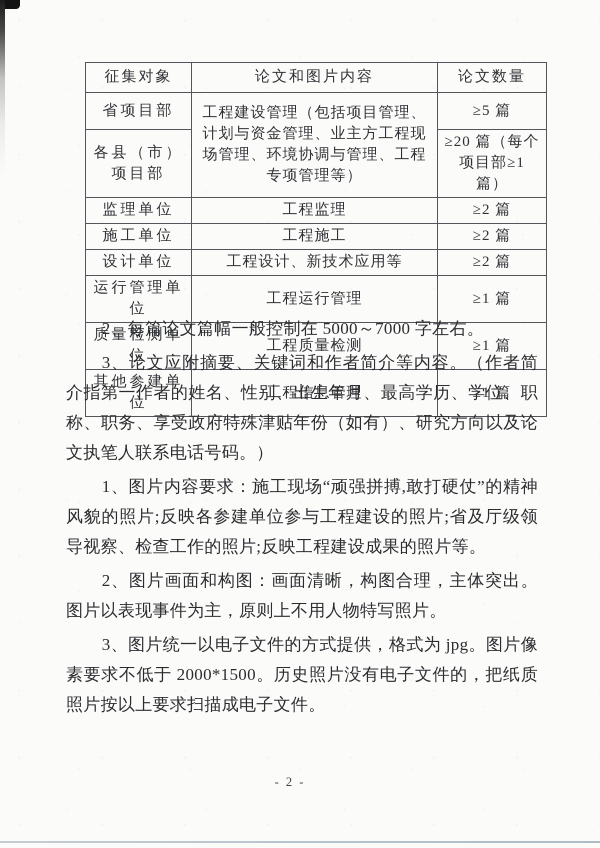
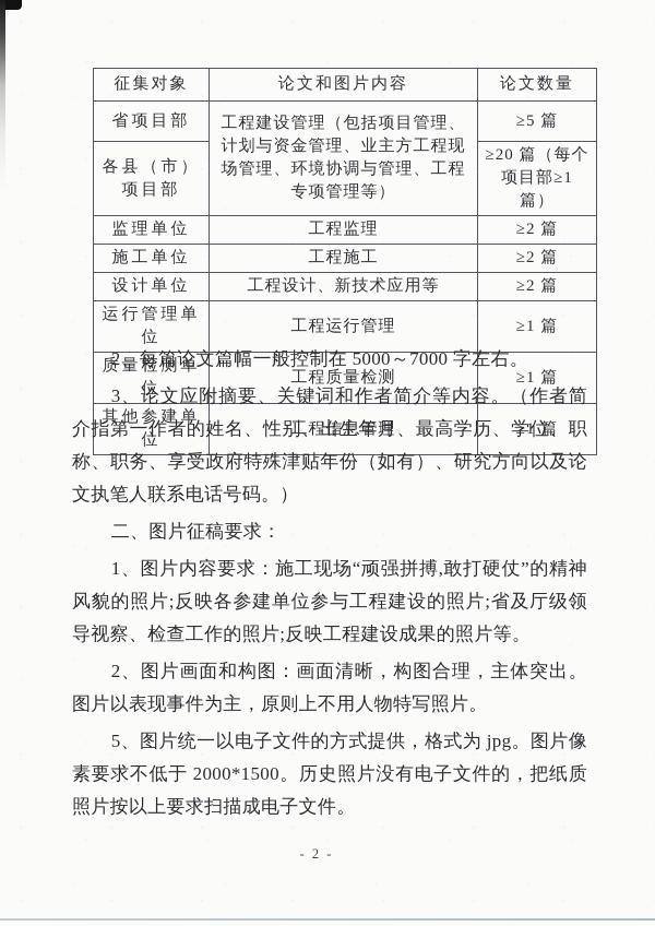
  征集对象	论文和图片内容	论文数量
  省项目部	工程建设管理（包括项目管理、计划与资金管理、业主方工程现场管理、环境协调与管理、工程专项管理等）	≥5 篇
  各县（市）项目部	≥20 篇（每个项目部≥1 篇）
  监理单位	工程监理	≥2 篇
  施工单位	工程施工	≥2 篇
  设计单位	工程设计、新技术应用等	≥2 篇
  运行管理单位	工程运行管理	≥1 篇
  质量检测单位	工程质量检测	≥1 篇
  其他参建单位	工程信息管理	≥1 篇
  2、每篇论文篇幅一般控制在 5000～7000 字左右。
  3、论文应附摘要、关键词和作者简介等内容。（作者简介指第一作者的姓名、性别、出生年月、最高学历、学位、职称、职务、享受政府特殊津贴年份（如有）、研究方向以及论文执笔人联系电话号码。）
+ 二、图片征稿要求：
  1、图片内容要求：施工现场“顽强拼搏,敢打硬仗”的精神风貌的照片;反映各参建单位参与工程建设的照片;省及厅级领导视察、检查工作的照片;反映工程建设成果的照片等。
  2、图片画面和构图：画面清晰，构图合理，主体突出。图片以表现事件为主，原则上不用人物特写照片。
- 3、图片统一以电子文件的方式提供，格式为 jpg。图片像素要求不低于 2000*1500。历史照片没有电子文件的，把纸质照片按以上要求扫描成电子文件。
+ 5、图片统一以电子文件的方式提供，格式为 jpg。图片像素要求不低于 2000*1500。历史照片没有电子文件的，把纸质照片按以上要求扫描成电子文件。
  - 2 -
